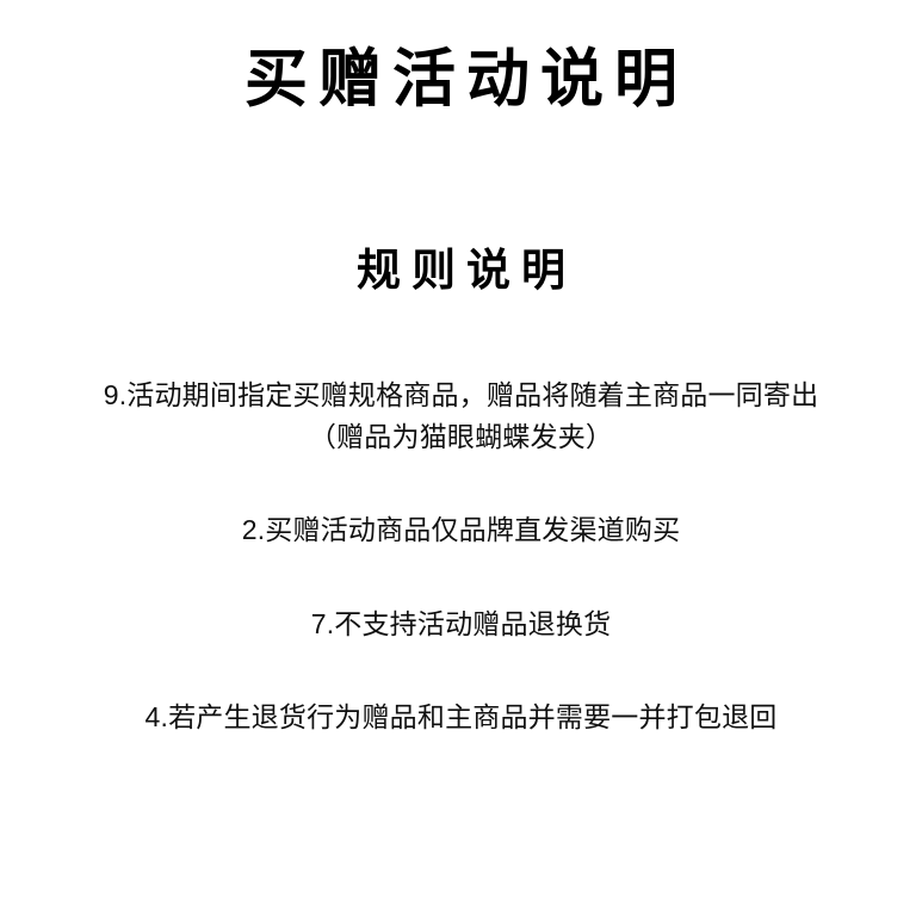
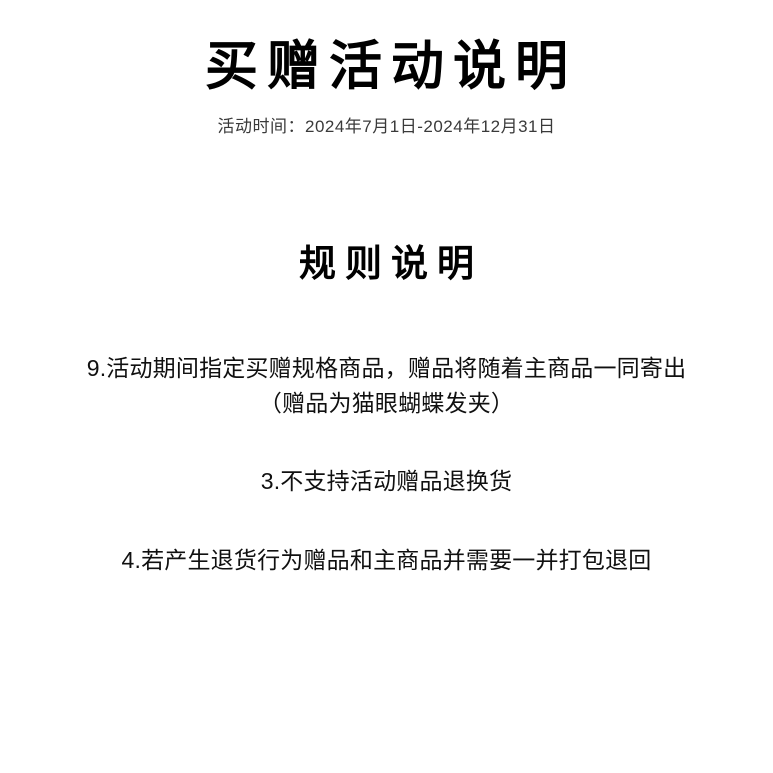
  买赠活动说明
+ 活动时间：2024年7月1日-2024年12月31日
  规则说明
  9.活动期间指定买赠规格商品，赠品将随着主商品一同寄出
  （赠品为猫眼蝴蝶发夹）
- 2.买赠活动商品仅品牌直发渠道购买
- 7.不支持活动赠品退换货
+ 3.不支持活动赠品退换货
  4.若产生退货行为赠品和主商品并需要一并打包退回
